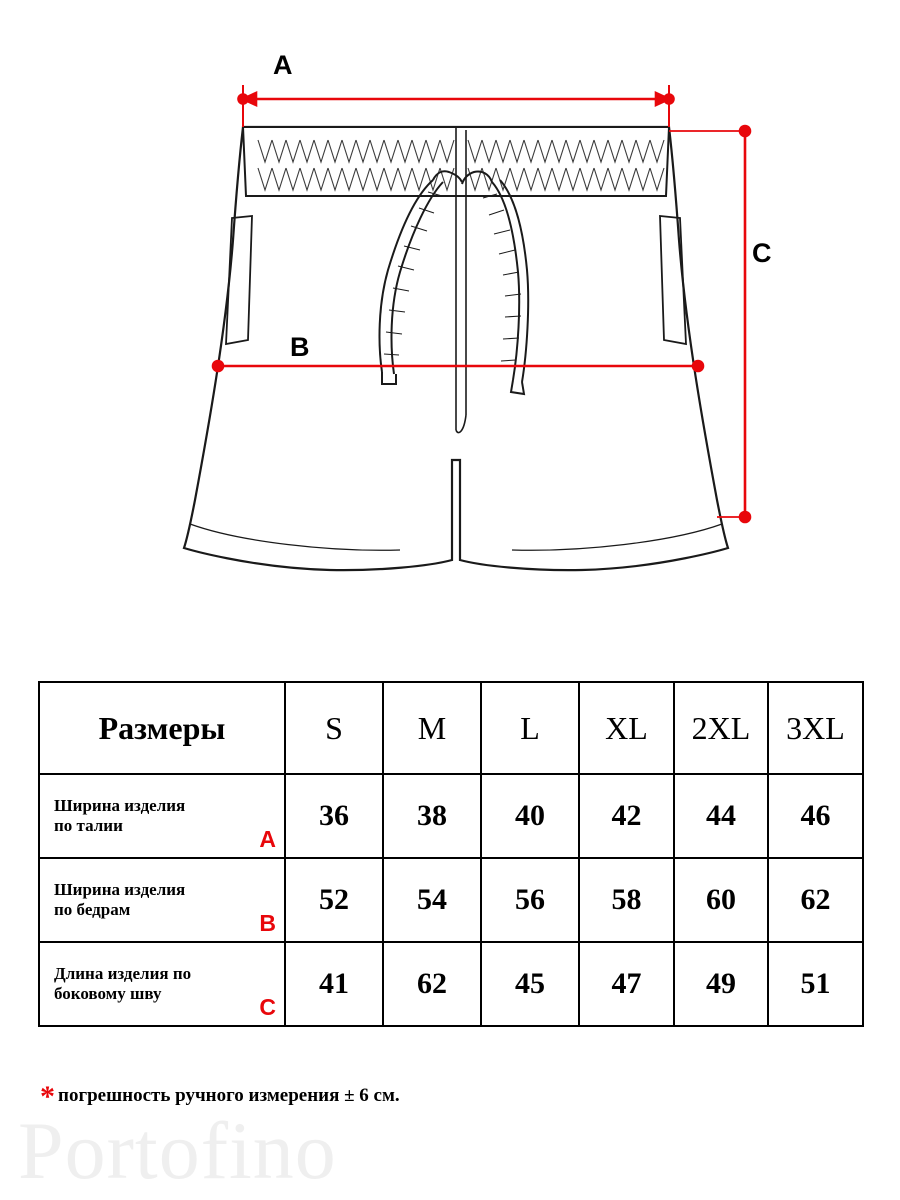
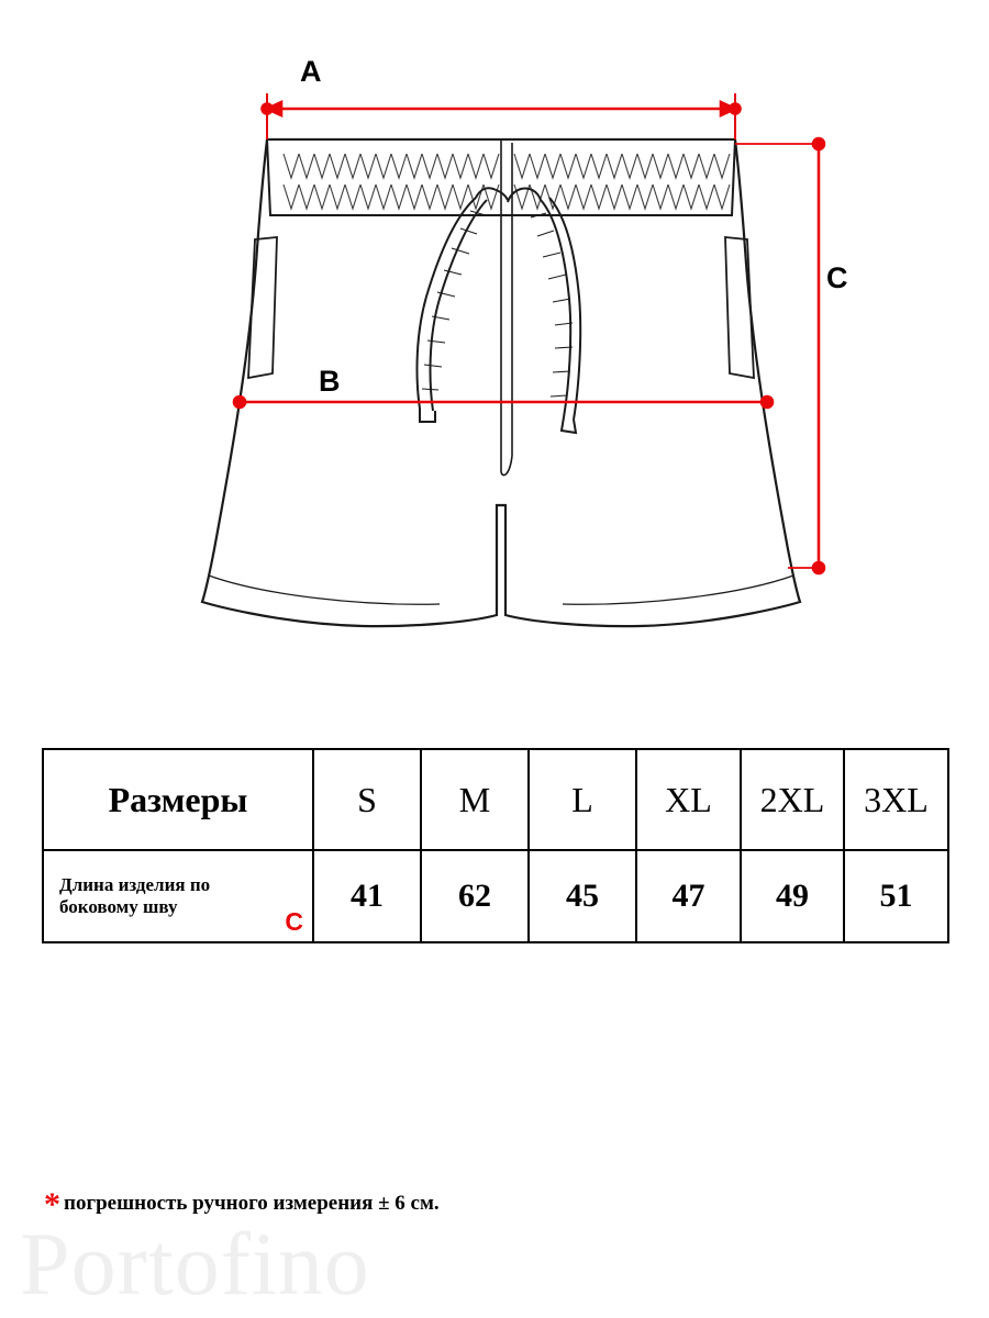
  A
  B
  C
  Размеры	S	M	L	XL	2XL	3XL
- Ширина изделия по талии A	36	38	40	42	44	46
- Ширина изделия по бедрам B	52	54	56	58	60	62
  Длина изделия по боковому шву C	41	62	45	47	49	51
  * погрешность ручного измерения ± 6 см.
